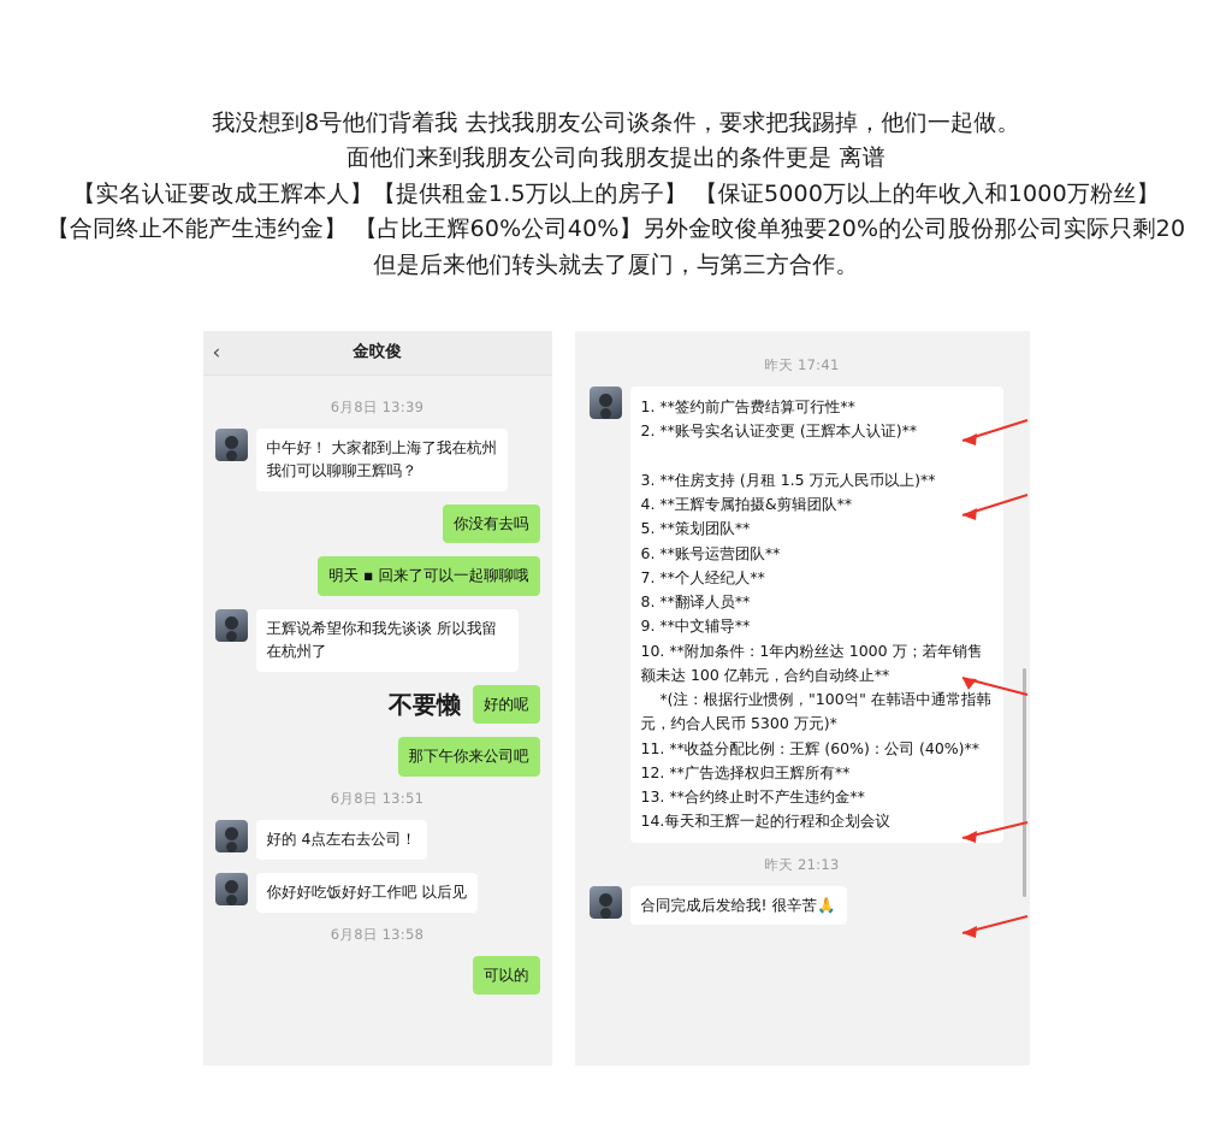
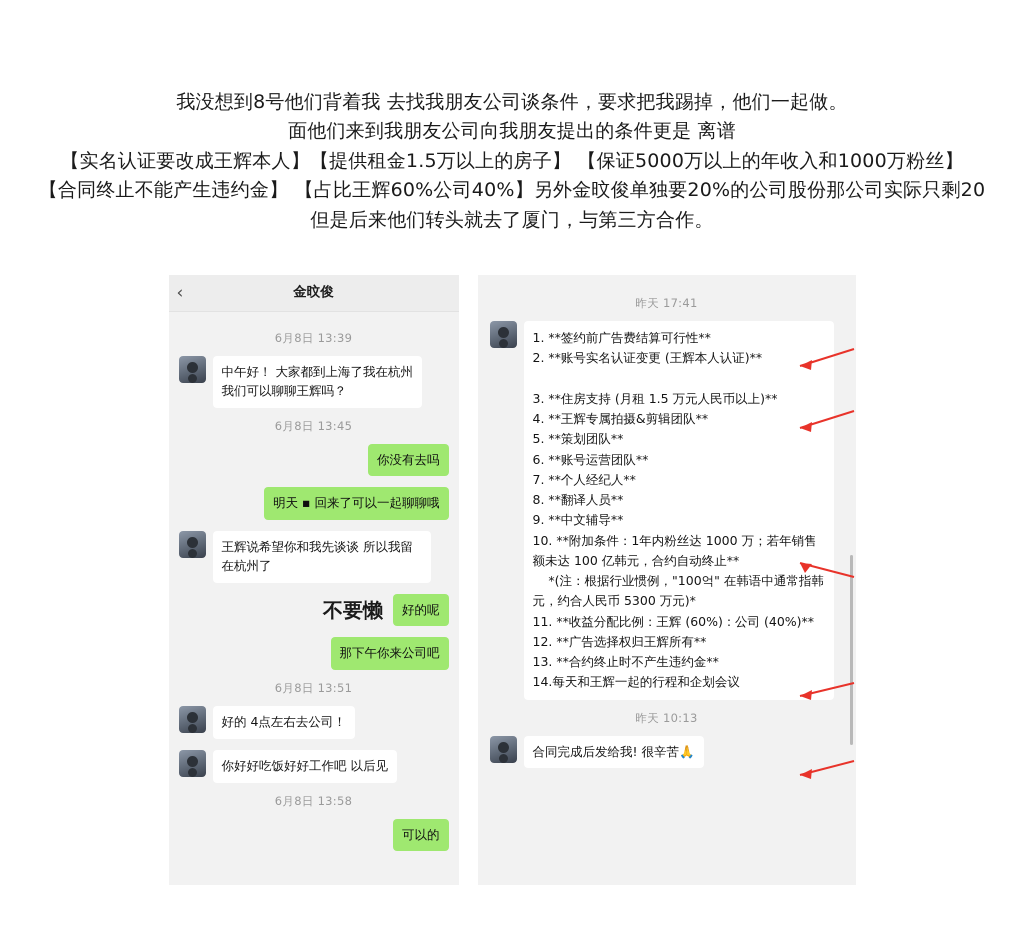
  我没想到8号他们背着我 去找我朋友公司谈条件，要求把我踢掉，他们一起做。
  面他们来到我朋友公司向我朋友提出的条件更是 离谱
  【实名认证要改成王辉本人】【提供租金1.5万以上的房子】 【保证5000万以上的年收入和1000万粉丝】
  【合同终止不能产生违约金】 【占比王辉60%公司40%】另外金旼俊单独要20%的公司股份那公司实际只剩20
  但是后来他们转头就去了厦门，与第三方合作。
  ‹
  金旼俊
  6月8日 13:39
  中午好！ 大家都到上海了我在杭州
  我们可以聊聊王辉吗？
+ 6月8日 13:45
  你没有去吗
  明天 ▪ 回来了可以一起聊聊哦
  王辉说希望你和我先谈谈 所以我留在杭州了
  不要懒
  好的呢
  那下午你来公司吧
  6月8日 13:51
  好的 4点左右去公司！
  你好好吃饭好好工作吧 以后见
  6月8日 13:58
  可以的
  昨天 17:41
  1. **签约前广告费结算可行性**
  2. **账号实名认证变更 (王辉本人认证)**
  3. **住房支持 (月租 1.5 万元人民币以上)**
  4. **王辉专属拍摄&剪辑团队**
  5. **策划团队**
  6. **账号运营团队**
  7. **个人经纪人**
  8. **翻译人员**
  9. **中文辅导**
  10. **附加条件：1年内粉丝达 1000 万；若年销售额未达 100 亿韩元，合约自动终止**
  *(注：根据行业惯例，"100억" 在韩语中通常指韩元，约合人民币 5300 万元)*
  11. **收益分配比例：王辉 (60%) : 公司 (40%)**
  12. **广告选择权归王辉所有**
  13. **合约终止时不产生违约金**
  14.每天和王辉一起的行程和企划会议
- 昨天 21:13
+ 昨天 10:13
  合同完成后发给我! 很辛苦🙏
